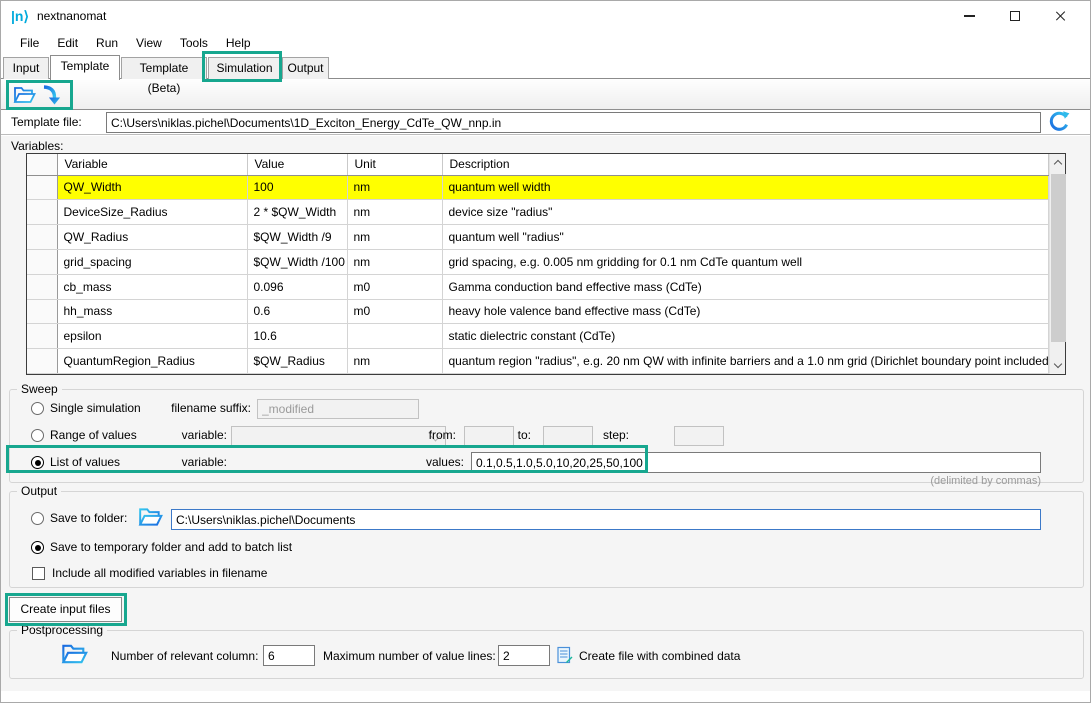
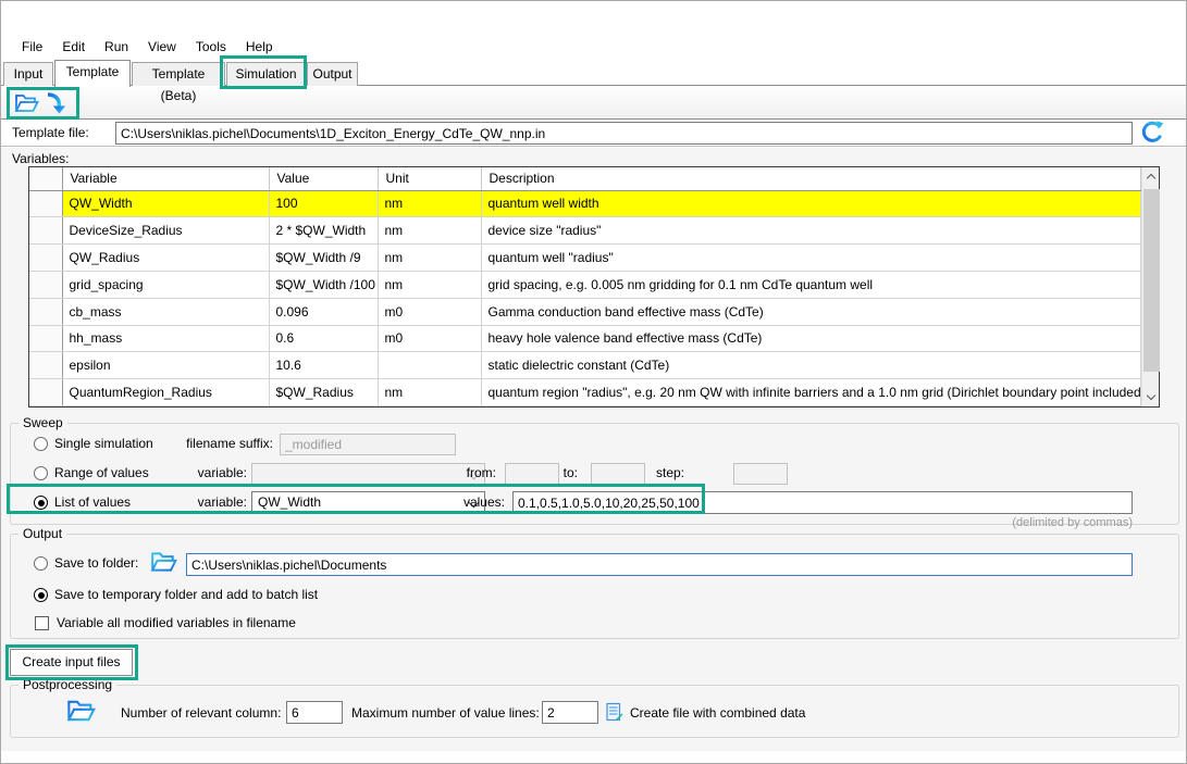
- |n⟩
- nextnanomat
  File
  Edit
  Run
  View
  Tools
  Help
  Input
  Template
  Template (Beta)
  Simulation
  Output
  Template file:
  C:\Users\niklas.pichel\Documents\1D_Exciton_Energy_CdTe_QW_nnp.in
  Variables:
  	Variable	Value	Unit	Description
  	QW_Width	100	nm	quantum well width
  	DeviceSize_Radius	2 * $QW_Width	nm	device size "radius"
  	QW_Radius	$QW_Width /9	nm	quantum well "radius"
  	grid_spacing	$QW_Width /100	nm	grid spacing, e.g. 0.005 nm gridding for 0.1 nm CdTe quantum well
  	cb_mass	0.096	m0	Gamma conduction band effective mass (CdTe)
  	hh_mass	0.6	m0	heavy hole valence band effective mass (CdTe)
  	epsilon	10.6		static dielectric constant (CdTe)
  	QuantumRegion_Radius	$QW_Radius	nm	quantum region "radius", e.g. 20 nm QW with infinite barriers and a 1.0 nm grid (Dirichlet boundary point included
  Sweep
  Single simulation
  filename suffix:
  _modified
  Range of values
  variable:
  from:
  to:
  step:
  List of values
  variable:
+ QW_Width
  values:
  0.1,0.5,1.0,5.0,10,20,25,50,100
  (delimited by commas)
  Output
  Save to folder:
  C:\Users\niklas.pichel\Documents
  Save to temporary folder and add to batch list
- Include all modified variables in filename
+ Variable all modified variables in filename
  Create input files
  Postprocessing
  Number of relevant column:
  6
  Maximum number of value lines:
  2
  Create file with combined data
